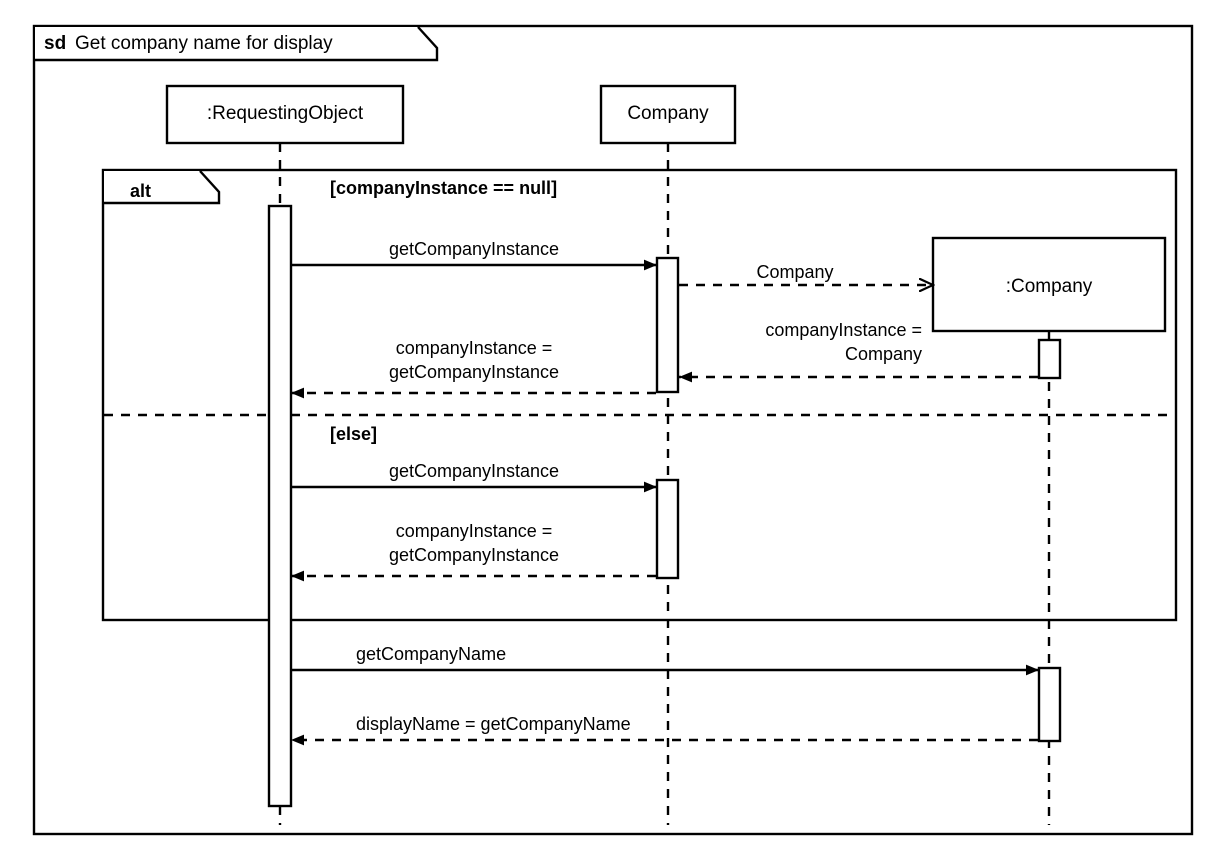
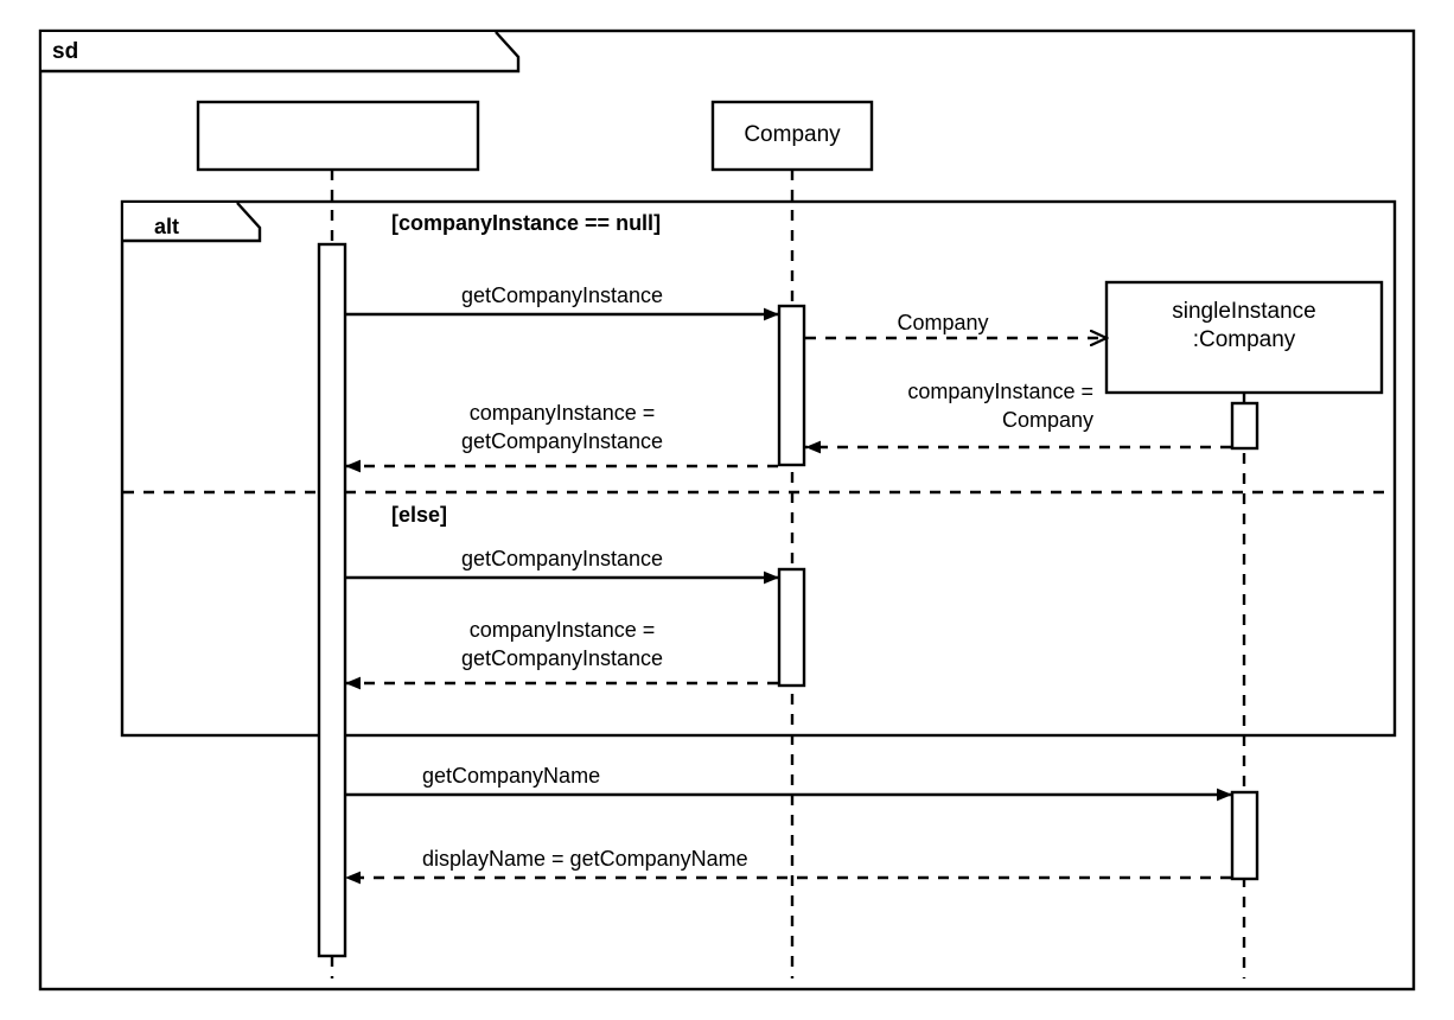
  sd
- Get company name for display
- :RequestingObject
  Company
+ singleInstance
  :Company
  alt
  [companyInstance == null]
  [else]
  getCompanyInstance
  Company
  companyInstance =
  Company
  companyInstance =
  getCompanyInstance
  getCompanyInstance
  companyInstance =
  getCompanyInstance
  getCompanyName
  displayName = getCompanyName
